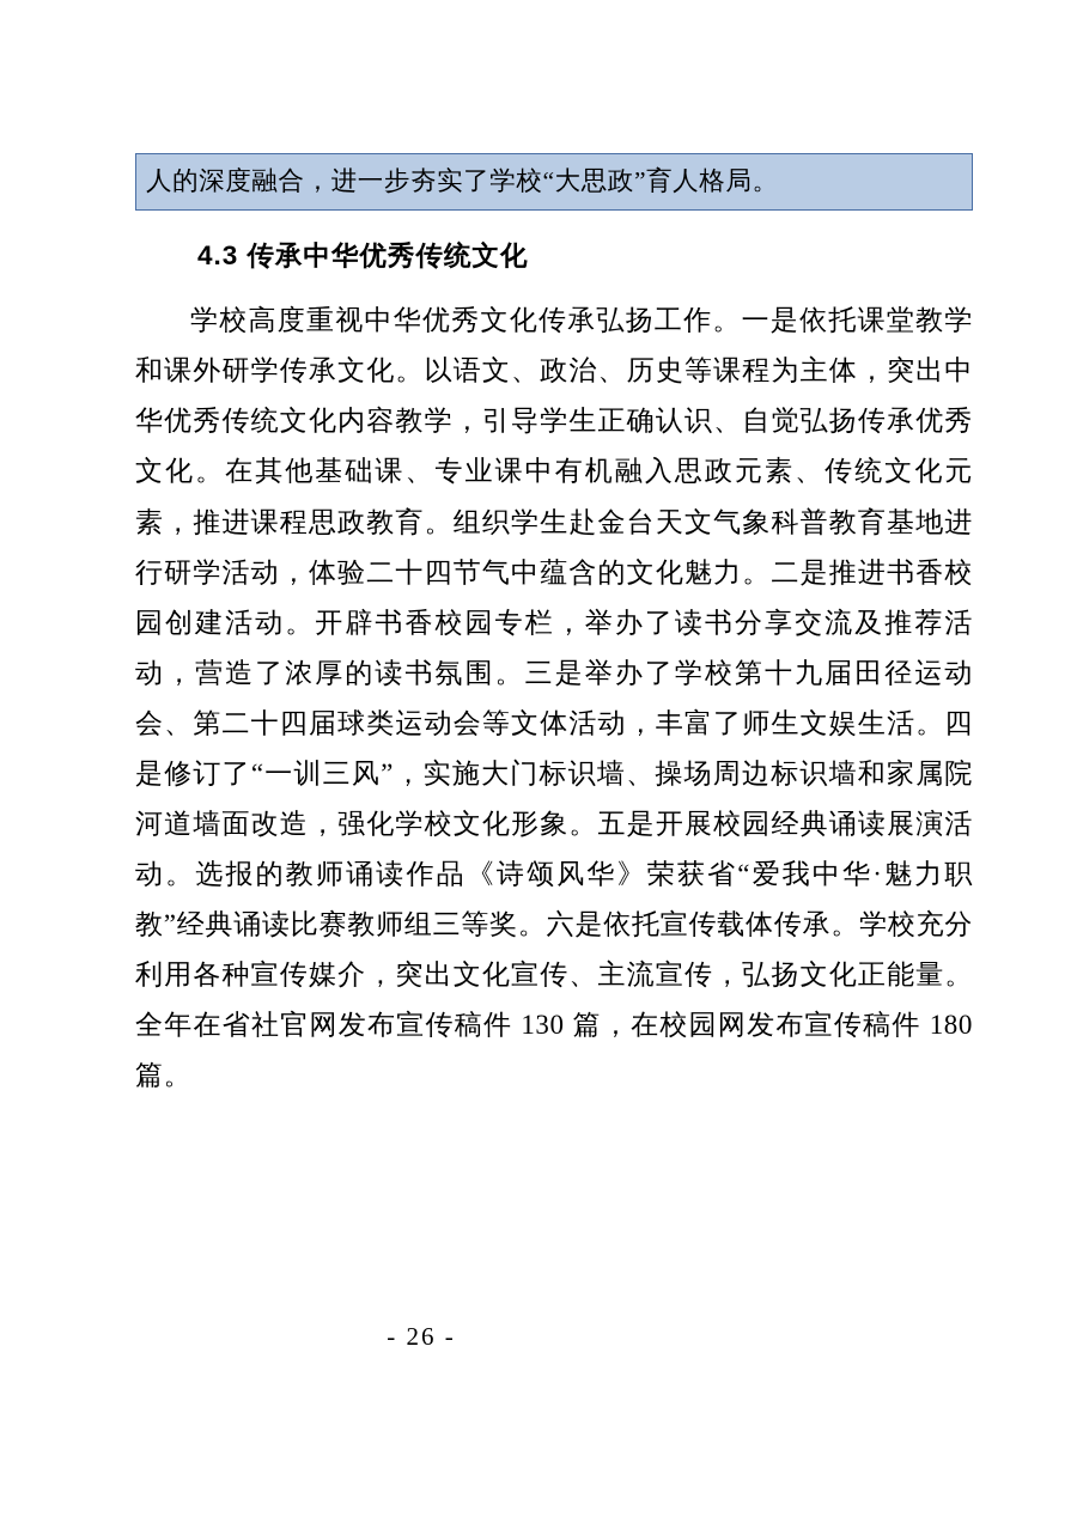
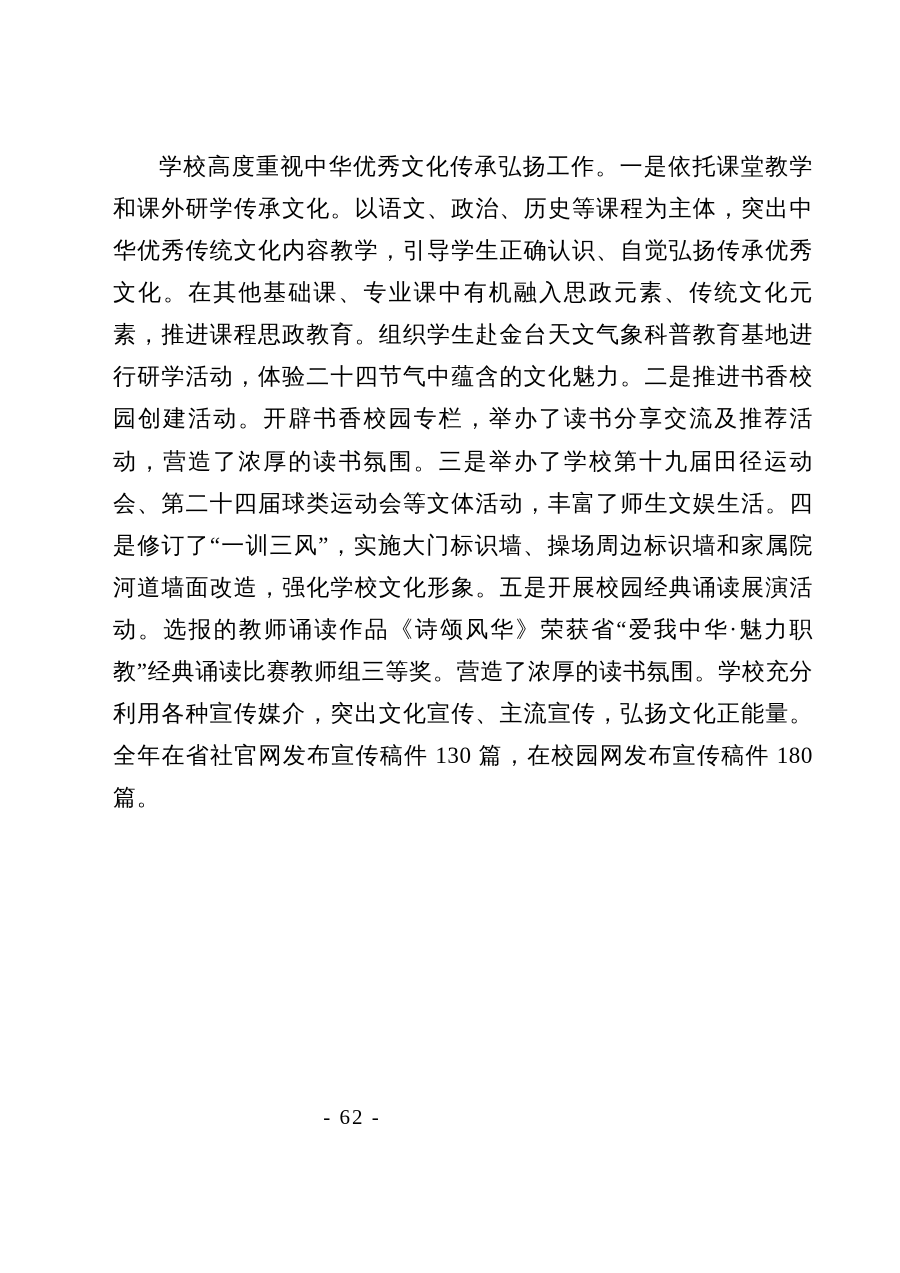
- 人的深度融合，进一步夯实了学校“大思政”育人格局。
- 4.3 传承中华优秀传统文化
- 学校高度重视中华优秀文化传承弘扬工作。一是依托课堂教学和课外研学传承文化。以语文、政治、历史等课程为主体，突出中华优秀传统文化内容教学，引导学生正确认识、自觉弘扬传承优秀文化。在其他基础课、专业课中有机融入思政元素、传统文化元素，推进课程思政教育。组织学生赴金台天文气象科普教育基地进行研学活动，体验二十四节气中蕴含的文化魅力。二是推进书香校园创建活动。开辟书香校园专栏，举办了读书分享交流及推荐活动，营造了浓厚的读书氛围。三是举办了学校第十九届田径运动会、第二十四届球类运动会等文体活动，丰富了师生文娱生活。四是修订了“一训三风”，实施大门标识墙、操场周边标识墙和家属院河道墙面改造，强化学校文化形象。五是开展校园经典诵读展演活动。选报的教师诵读作品《诗颂风华》荣获省“爱我中华·魅力职教”经典诵读比赛教师组三等奖。六是依托宣传载体传承。学校充分利用各种宣传媒介，突出文化宣传、主流宣传，弘扬文化正能量。全年在省社官网发布宣传稿件 130 篇，在校园网发布宣传稿件 180 篇。
+ 学校高度重视中华优秀文化传承弘扬工作。一是依托课堂教学和课外研学传承文化。以语文、政治、历史等课程为主体，突出中华优秀传统文化内容教学，引导学生正确认识、自觉弘扬传承优秀文化。在其他基础课、专业课中有机融入思政元素、传统文化元素，推进课程思政教育。组织学生赴金台天文气象科普教育基地进行研学活动，体验二十四节气中蕴含的文化魅力。二是推进书香校园创建活动。开辟书香校园专栏，举办了读书分享交流及推荐活动，营造了浓厚的读书氛围。三是举办了学校第十九届田径运动会、第二十四届球类运动会等文体活动，丰富了师生文娱生活。四是修订了“一训三风”，实施大门标识墙、操场周边标识墙和家属院河道墙面改造，强化学校文化形象。五是开展校园经典诵读展演活动。选报的教师诵读作品《诗颂风华》荣获省“爱我中华·魅力职教”经典诵读比赛教师组三等奖。营造了浓厚的读书氛围。学校充分利用各种宣传媒介，突出文化宣传、主流宣传，弘扬文化正能量。全年在省社官网发布宣传稿件 130 篇，在校园网发布宣传稿件 180 篇。
- - 26 -
+ - 62 -
